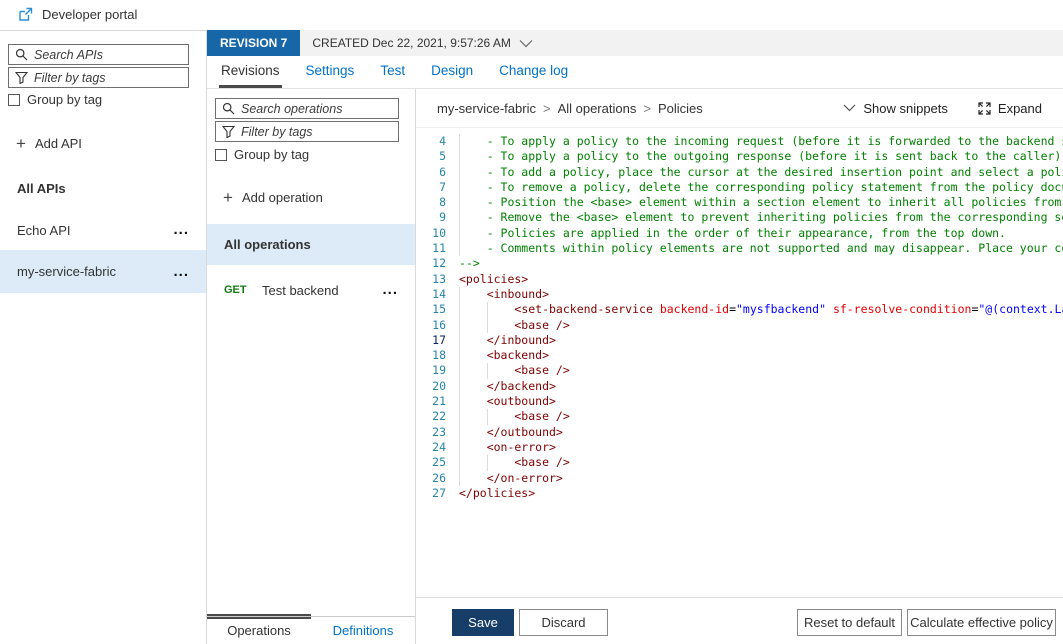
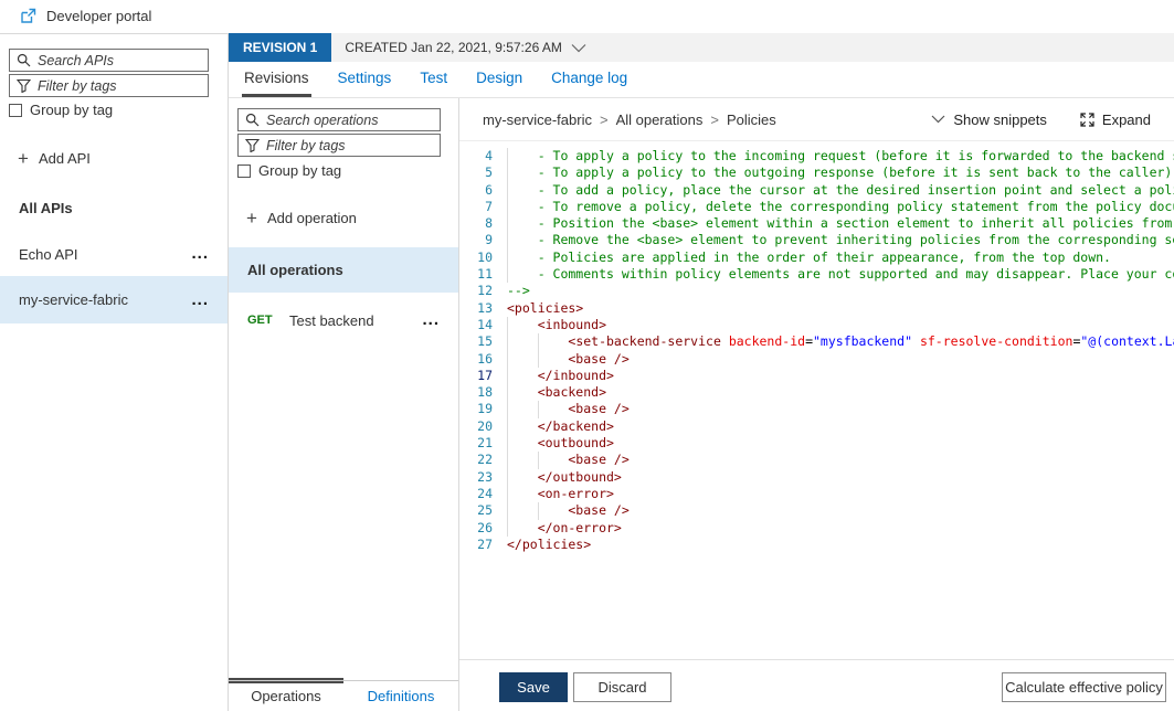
  Developer portal
  Search APIs
  Filter by tags
  Group by tag
  +
  Add API
  All APIs
  Echo API
  ...
  my-service-fabric
  ...
- REVISION 7
+ REVISION 1
- CREATED Dec 22, 2021, 9:57:26 AM
+ CREATED Jan 22, 2021, 9:57:26 AM
  Revisions
  Settings
  Test
  Design
  Change log
  Search operations
  Filter by tags
  Group by tag
  +
  Add operation
  All operations
  GET
  Test backend
  ...
  Operations
  Definitions
  my-service-fabric
  >
  All operations
  >
  Policies
  Show snippets
  Expand
  4
  - To apply a policy to the incoming request (before it is forwarded to the backend
  5
  - To apply a policy to the outgoing response (before it is sent back to the caller)
  6
  - To add a policy, place the cursor at the desired insertion point and select a pol
  7
  - To remove a policy, delete the corresponding policy statement from the policy doc
  8
  - Position the <base> element within a section element to inherit all policies from
  9
  - Remove the <base> element to prevent inheriting policies from the corresponding s
  10
  - Policies are applied in the order of their appearance, from the top down.
  11
  - Comments within policy elements are not supported and may disappear. Place your c
  12
  -->
  13
  <policies>
  14
  <inbound>
  15
  <set-backend-service backend-id="mysfbackend" sf-resolve-condition="@(context.L
  16
  <base />
  17
  </inbound>
  18
  <backend>
  19
  <base />
  20
  </backend>
  21
  <outbound>
  22
  <base />
  23
  </outbound>
  24
  <on-error>
  25
  <base />
  26
  </on-error>
  27
  </policies>
  Save
  Discard
- Reset to default
  Calculate effective policy
